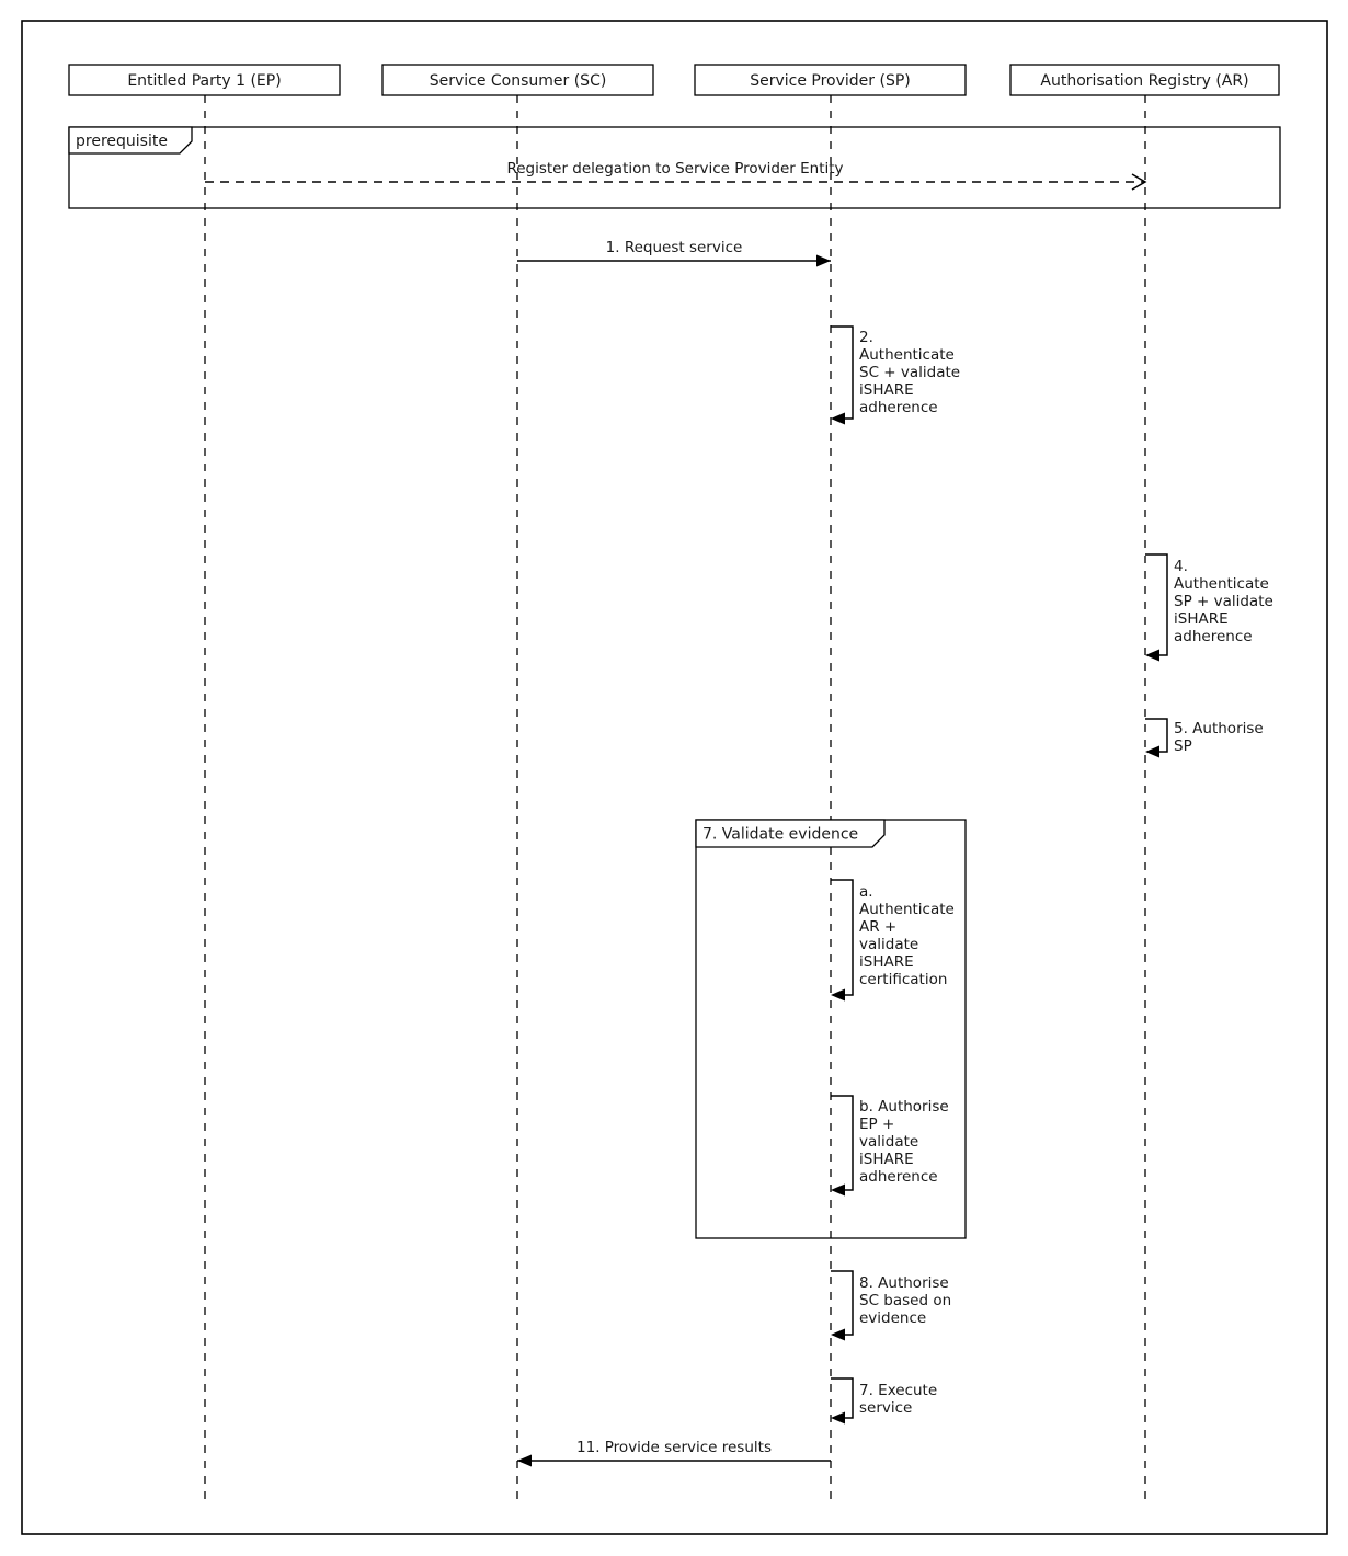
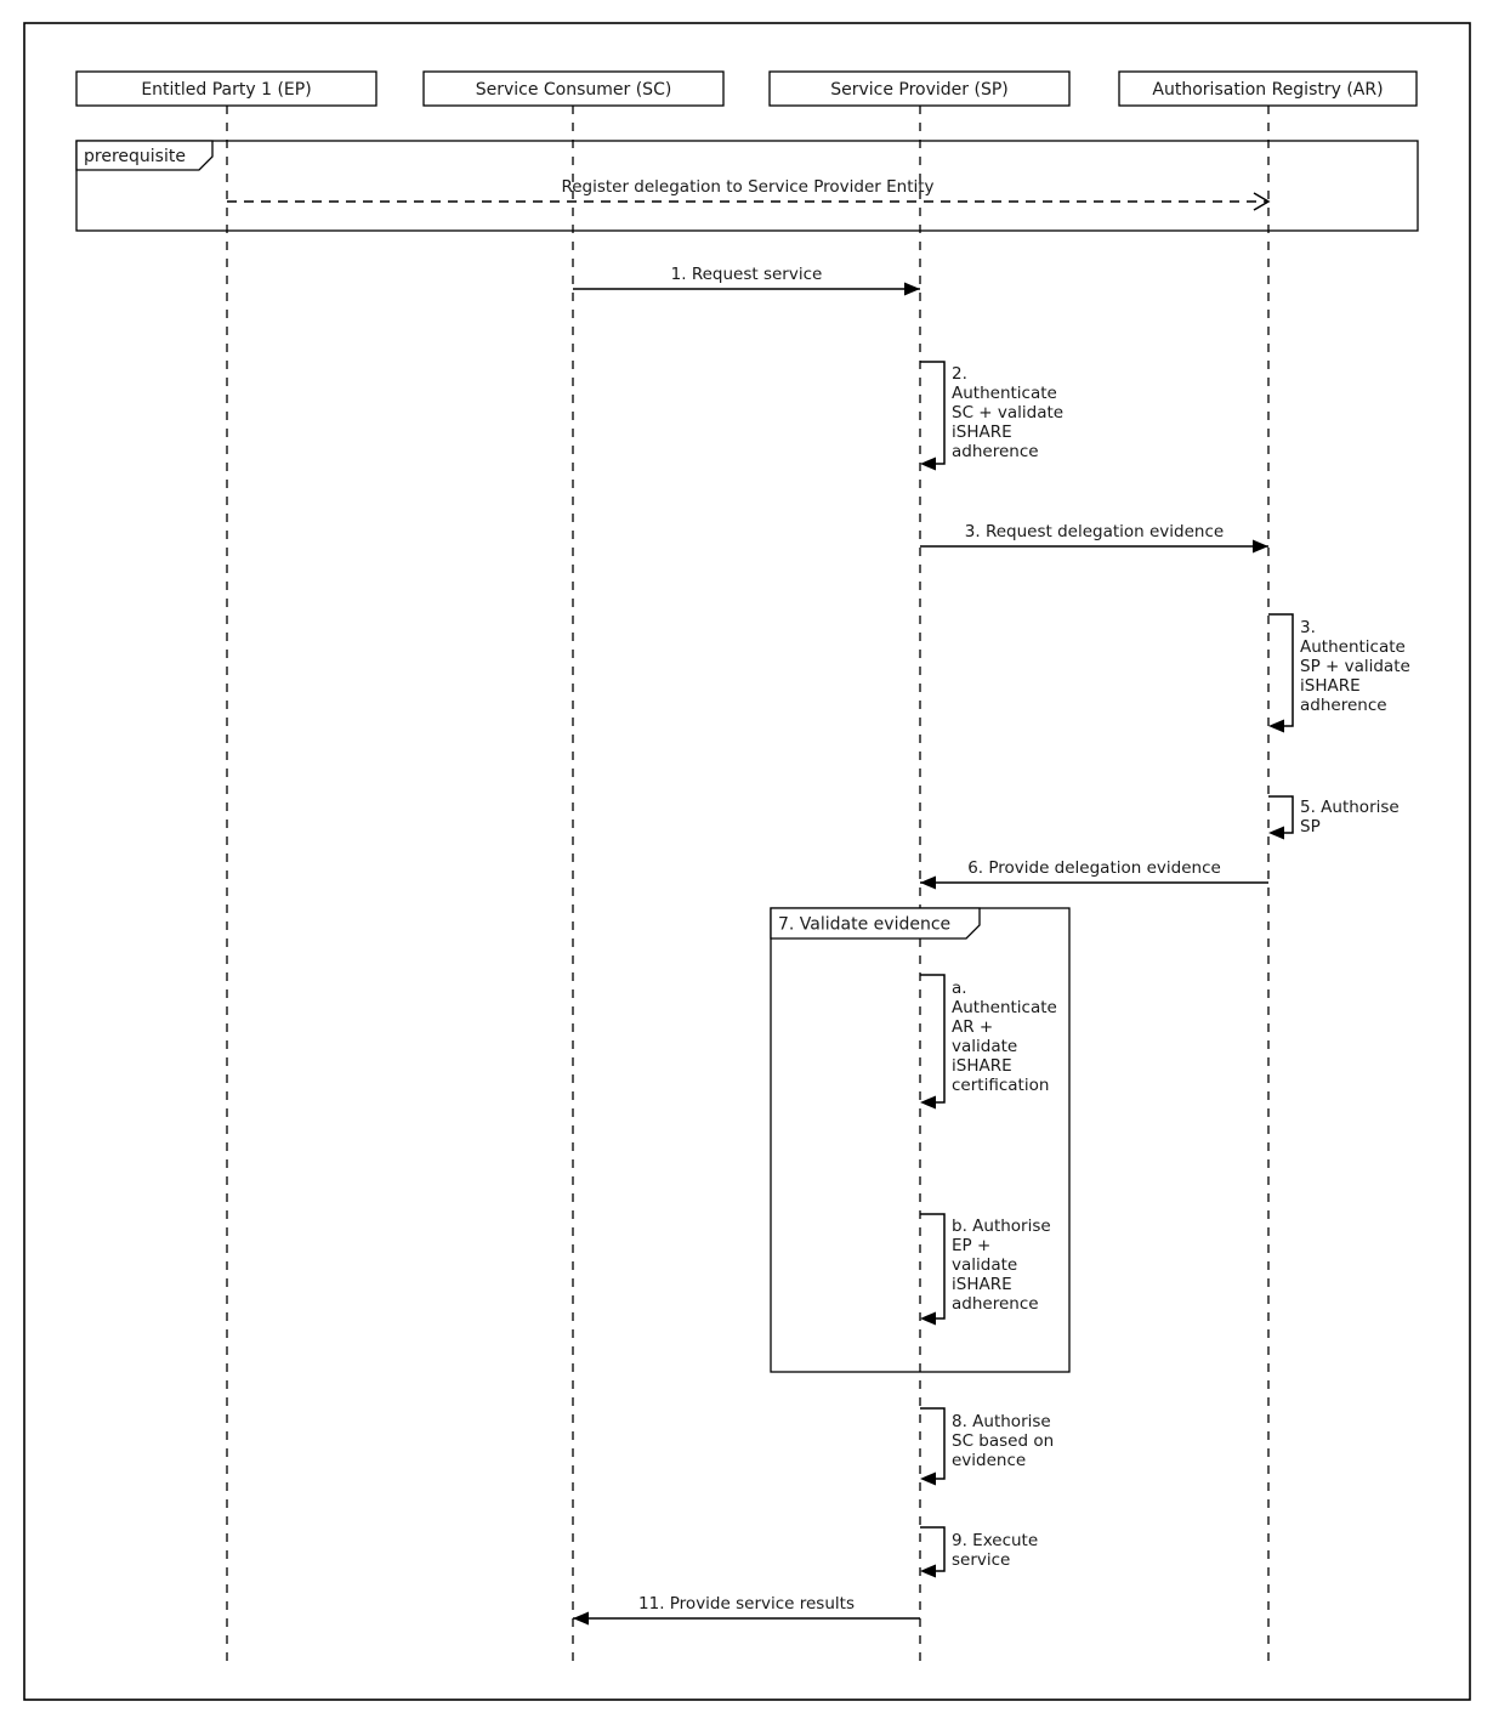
  Entitled Party 1 (EP)
  Service Consumer (SC)
  Service Provider (SP)
  Authorisation Registry (AR)
  prerequisite
  7. Validate evidence
  Register delegation to Service Provider Entity
  1. Request service
+ 3. Request delegation evidence
+ 6. Provide delegation evidence
  11. Provide service results
  2.
  Authenticate
  SC + validate
  iSHARE
  adherence
- 4.
+ 3.
  Authenticate
  SP + validate
  iSHARE
  adherence
  5. Authorise
  SP
  a.
  Authenticate
  AR +
  validate
  iSHARE
  certification
  b. Authorise
  EP +
  validate
  iSHARE
  adherence
  8. Authorise
  SC based on
  evidence
- 7. Execute
+ 9. Execute
  service
